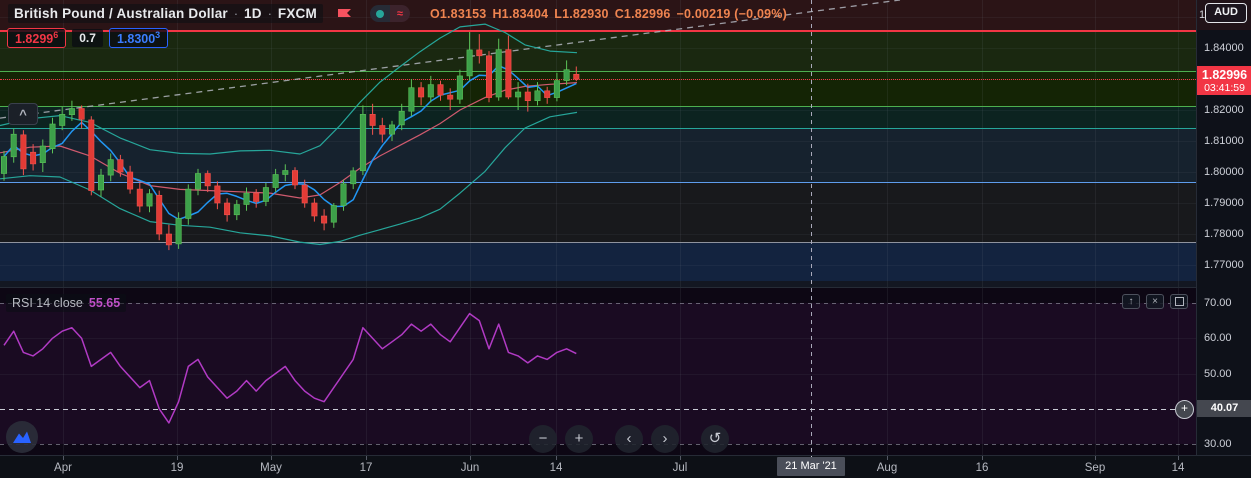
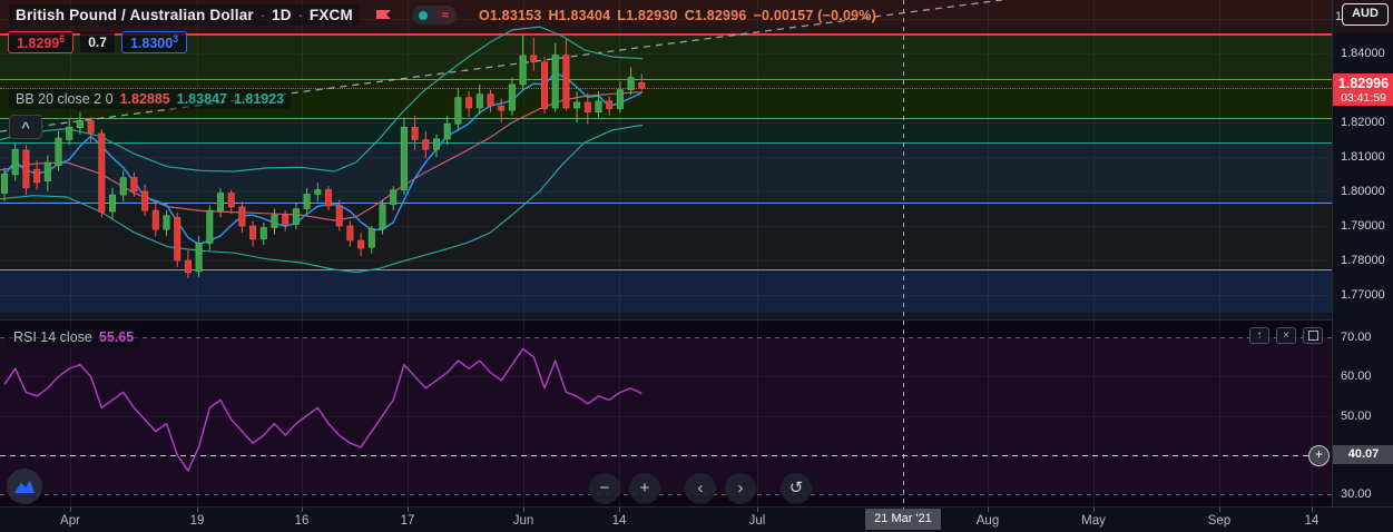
  British Pound / Australian Dollar
  ·
  1D
  ·
  FXCM
  ≈
  O1.83153
  H1.83404
  L1.82930
  C1.82996
- −0.00219 (−0.09%)
+ −0.00157 (−0.09%)
  1.82996
  0.7
  1.83003
+ BB 20 close 2 0
+ 1.82885
+ 1.83847
+ 1.81923
  ^
  RSI 14 close
  55.65
  ↑
  ×
  +
  −
  +
  ‹
  ›
  ↺
  1.84000
  1.82000
  1.81000
  1.80000
  1.79000
  1.78000
  1.77000
  70.00
  60.00
  50.00
  30.00
  1
  AUD
  1.82996
  03:41:59
  40.07
  Apr
  19
- May
+ 16
  17
  Jun
  14
  Jul
  Aug
- 16
+ May
  Sep
  14
  21 Mar '21
